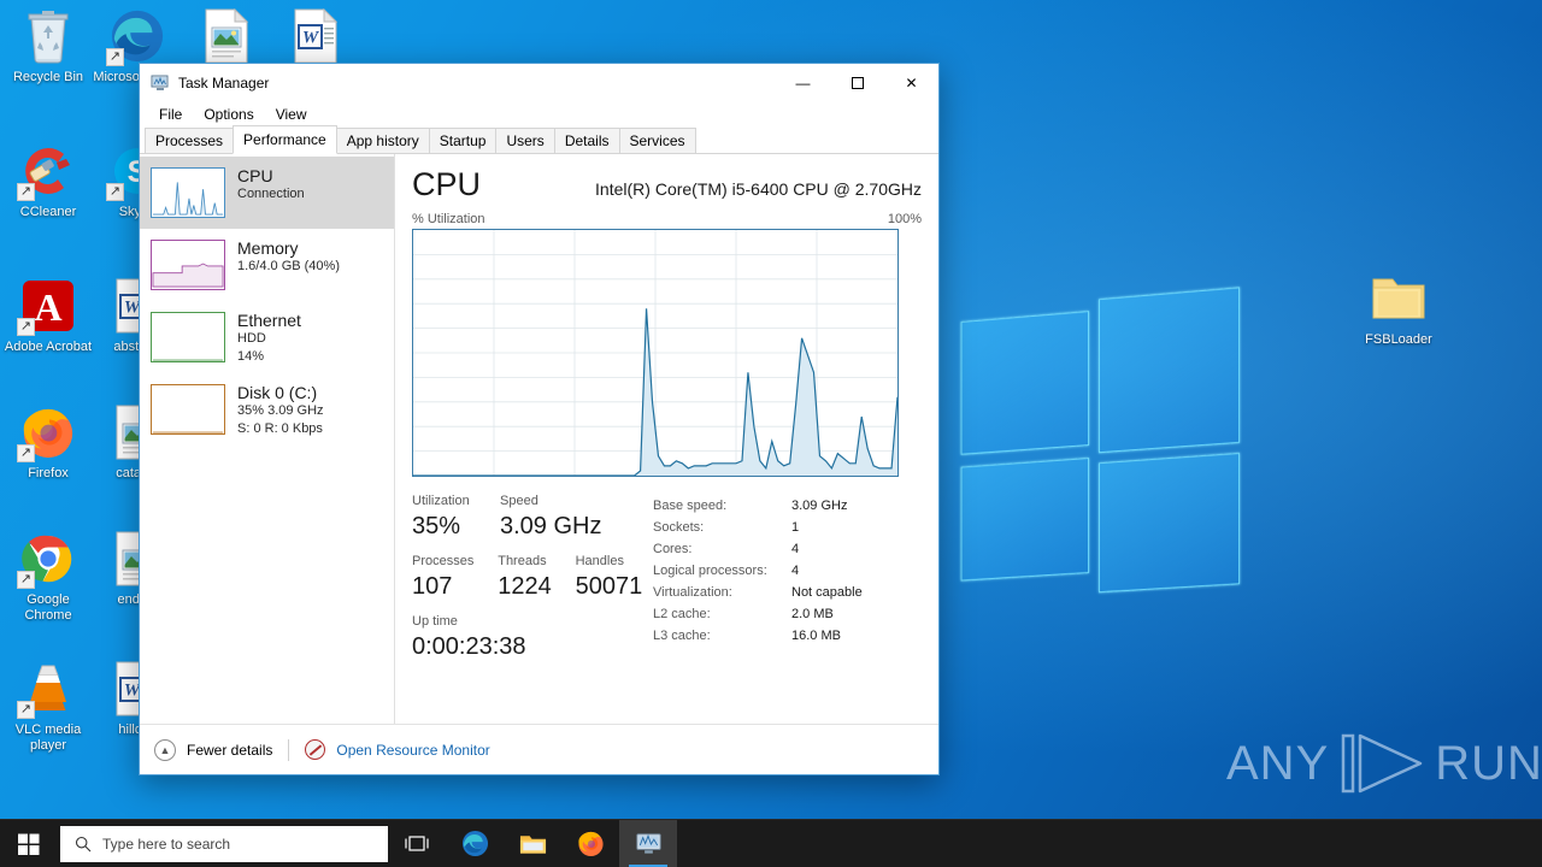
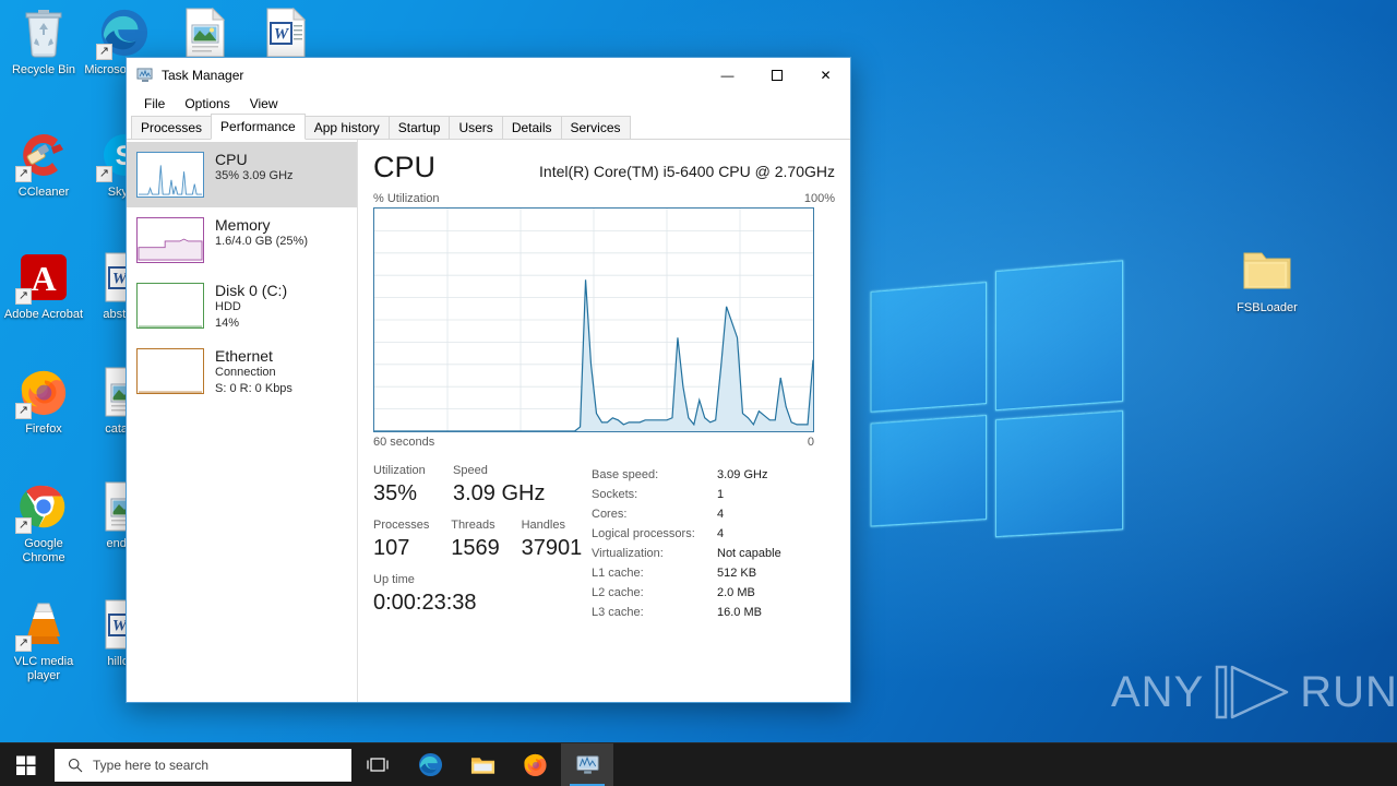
  ANY
  RUN
  Recycle Bin
  ↗
  W
  ↗
  CCleaner
  S
  ↗
  A
  ↗
  Adobe Acrobat
  W
  ↗
  Firefox
  ↗
  Google Chrome
  ↗
  VLC media player
  W
  FSBLoader
  Task Manager
  —
  ✕
  File
  Options
  View
  Processes
  Performance
  App history
  Startup
  Users
  Details
  Services
  CPU
- Connection
+ 35% 3.09 GHz
  Memory
- 1.6/4.0 GB (40%)
+ 1.6/4.0 GB (25%)
- Ethernet
+ Disk 0 (C:)
  HDD
  14%
- Disk 0 (C:)
+ Ethernet
- 35% 3.09 GHz
+ Connection
  S: 0 R: 0 Kbps
  CPU
  Intel(R) Core(TM) i5-6400 CPU @ 2.70GHz
  % Utilization
  100%
+ 60 seconds
+ 0
  Utilization
  35%
  Speed
  3.09 GHz
  Processes
  107
  Threads
- 1224
+ 1569
  Handles
- 50071
+ 37901
  Up time
  0:00:23:38
  Base speed:
  3.09 GHz
  Sockets:
  1
  Cores:
  4
  Logical processors:
  4
  Virtualization:
  Not capable
+ L1 cache:
+ 512 KB
  L2 cache:
  2.0 MB
  L3 cache:
  16.0 MB
- ▲
- Fewer details
- Open Resource Monitor
  Type here to search
